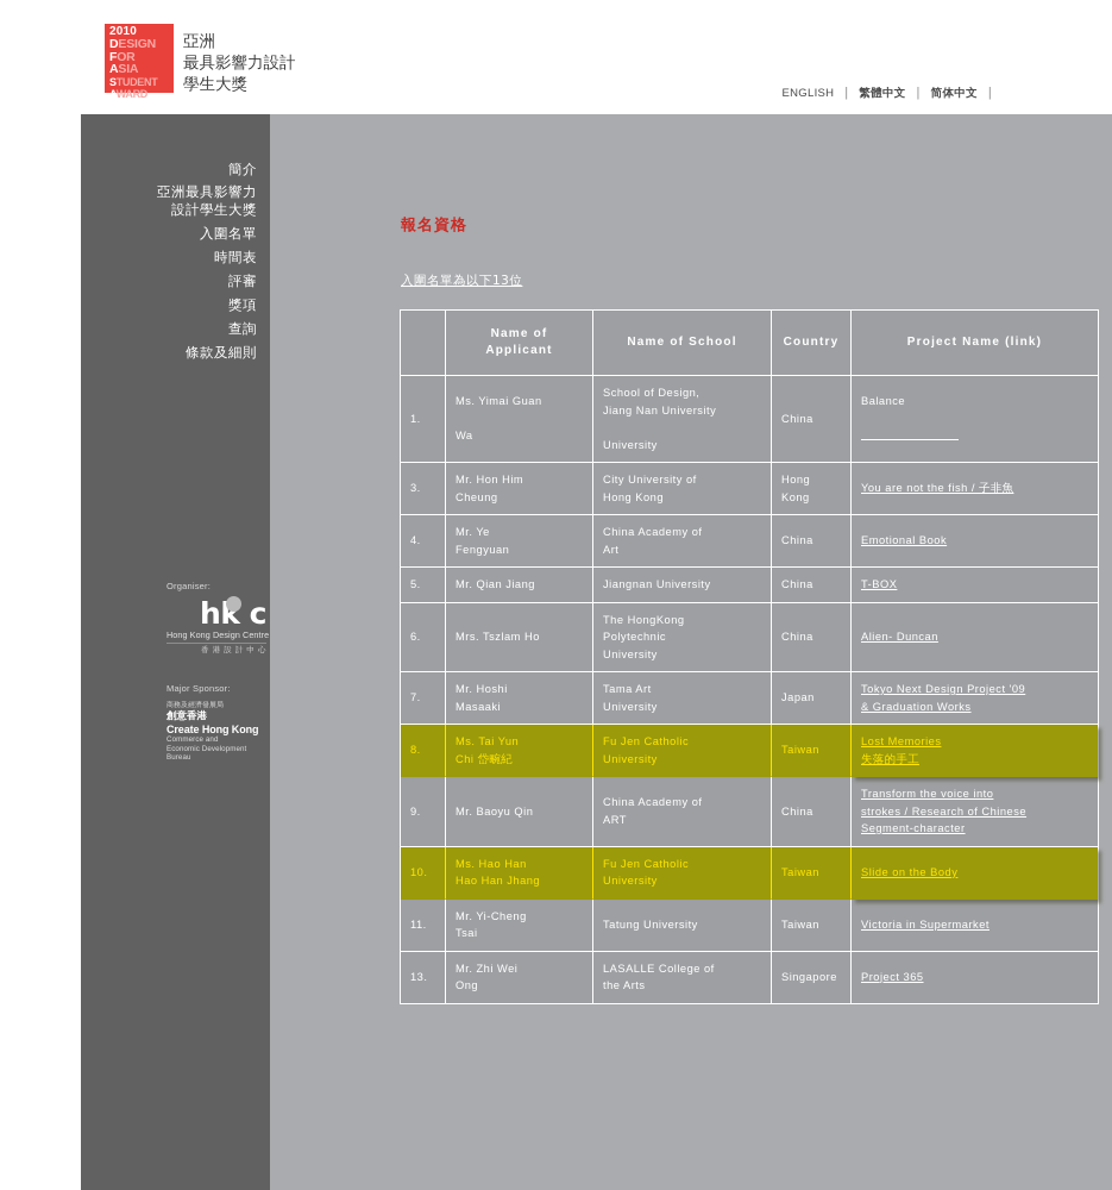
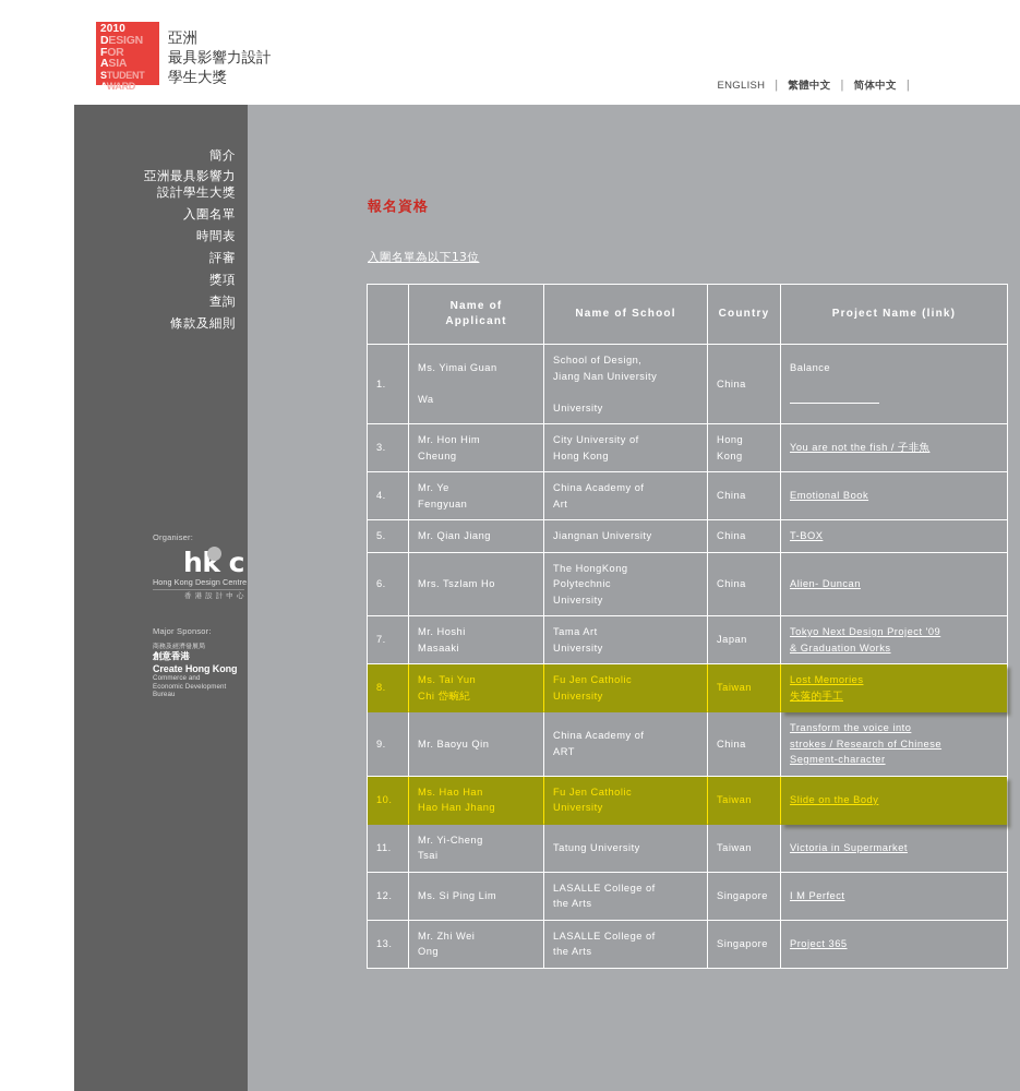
  2010
  DESIGN
  FOR
  ASIA
  STUDENT
  AWARD
  亞洲
  最具影響力設計
  學生大獎
  ENGLISH | 繁體中文 | 简体中文 |
  簡介
  亞洲最具影響力
  設計學生大獎
  入圍名單
  時間表
  評審
  獎項
  查詢
  條款及細則
  Organiser:
  hk c
  Hong Kong Design Centre
  香 港 設 計 中 心
  Major Sponsor:
  創意香港
  Create Hong Kong
  報名資格
  入圍名單為以下13位
  	Name of Applicant	Name of School	Country	Project Name (link)
  1.	Ms. Yimai Guan Wa	School of Design, Jiang Nan University University	China	Balance
  3.	Mr. Hon Him Cheung	City University of Hong Kong	Hong Kong	You are not the fish / 子非魚
  4.	Mr. Ye Fengyuan	China Academy of Art	China	Emotional Book
  5.	Mr. Qian Jiang	Jiangnan University	China	T-BOX
  6.	Mrs. Tszlam Ho	The HongKong Polytechnic University	China	Alien- Duncan
  7.	Mr. Hoshi Masaaki	Tama Art University	Japan	Tokyo Next Design Project '09 & Graduation Works
  8.	Ms. Tai Yun Chi 岱畹紀	Fu Jen Catholic University	Taiwan	Lost Memories 失落的手工
  9.	Mr. Baoyu Qin	China Academy of ART	China	Transform the voice into strokes / Research of Chinese Segment-character
  10.	Ms. Hao Han Hao Han Jhang	Fu Jen Catholic University	Taiwan	Slide on the Body
  11.	Mr. Yi-Cheng Tsai	Tatung University	Taiwan	Victoria in Supermarket
+ 12.	Ms. Si Ping Lim	LASALLE College of the Arts	Singapore	I M Perfect
  13.	Mr. Zhi Wei Ong	LASALLE College of the Arts	Singapore	Project 365
